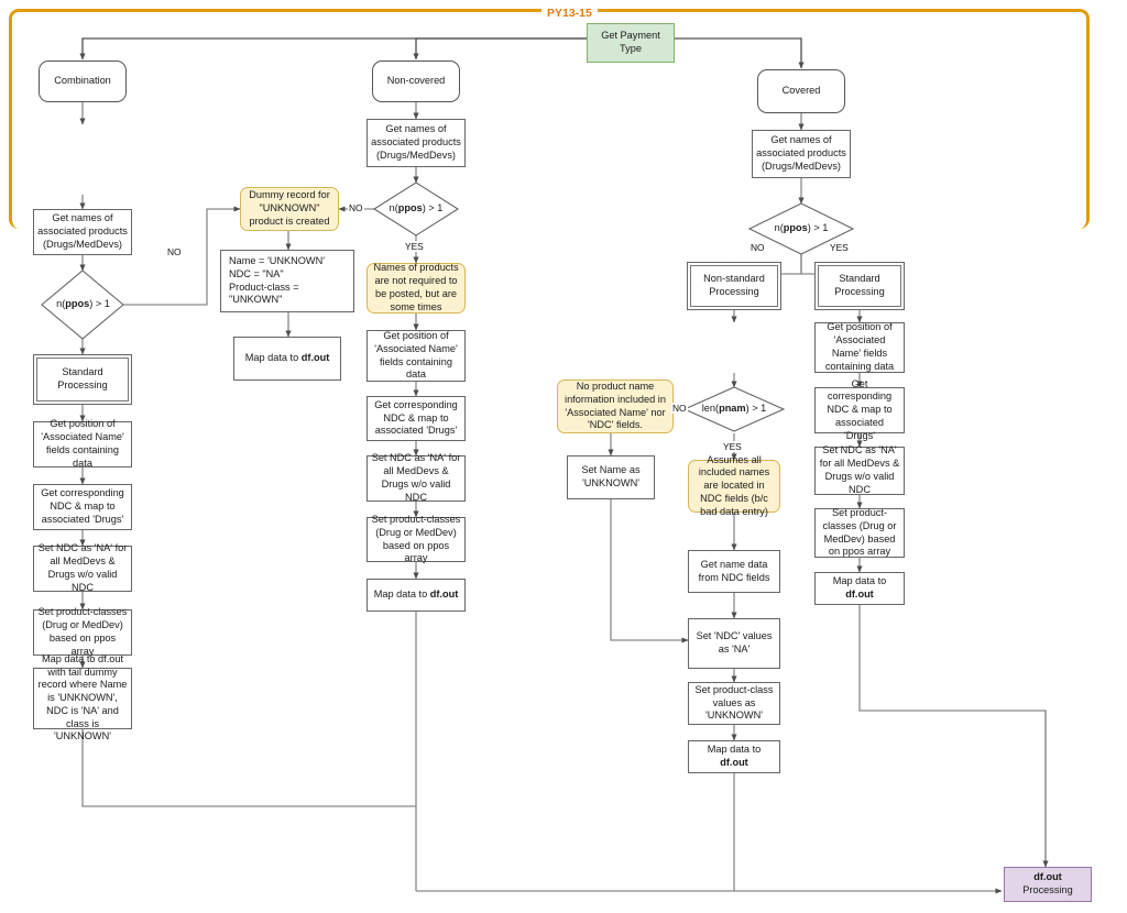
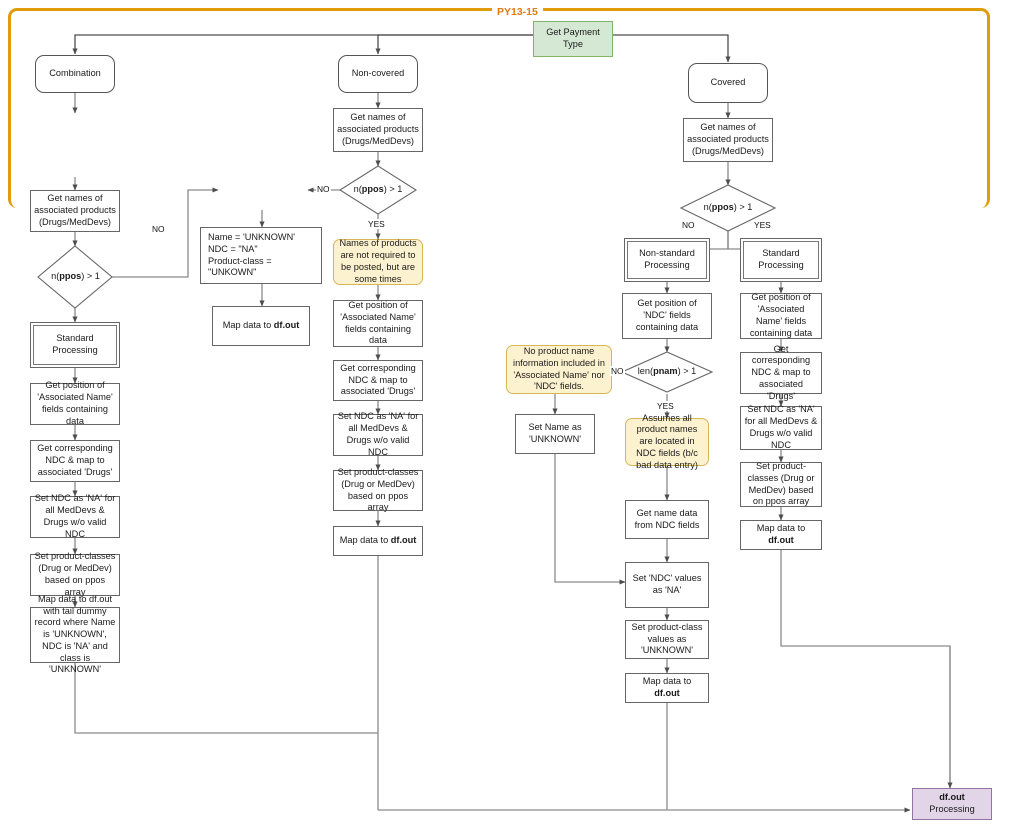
  PY13-15
  Get Payment Type
  Combination
  Non-covered
  Covered
  Get names of associated products (Drugs/MedDevs)
  n(ppos) > 1
  Standard Processing
  Get position of 'Associated Name' fields containing data
  Get corresponding NDC & map to associated 'Drugs'
  Set NDC as 'NA' for all MedDevs & Drugs w/o valid NDC
  Set product-classes (Drug or MedDev) based on ppos array
  Map data to df.out with tail dummy record where Name is 'UNKNOWN', NDC is 'NA' and class is 'UNKNOWN'
- Dummy record for "UNKNOWN" product is created
  Name = 'UNKNOWN'
  NDC = "NA"
  Product-class = "UNKOWN"
  Map data to df.out
  Get names of associated products (Drugs/MedDevs)
  n(ppos) > 1
  Names of products are not required to be posted, but are some times
  Get position of 'Associated Name' fields containing data
  Get corresponding NDC & map to associated 'Drugs'
  Set NDC as 'NA' for all MedDevs & Drugs w/o valid NDC
  Set product-classes (Drug or MedDev) based on ppos array
  Map data to df.out
  Get names of associated products (Drugs/MedDevs)
  n(ppos) > 1
  Non-standard Processing
  Standard Processing
+ Get position of 'NDC' fields containing data
  len(pnam) > 1
  No product name information included in 'Associated Name' nor 'NDC' fields.
  Set Name as 'UNKNOWN'
- Assumes all included names are located in NDC fields (b/c bad data entry)
+ Assumes all product names are located in NDC fields (b/c bad data entry)
  Get name data from NDC fields
  Set 'NDC' values as 'NA'
  Set product-class values as 'UNKNOWN'
  Map data to df.out
  Get position of 'Associated Name' fields containing data
  Get corresponding NDC & map to associated 'Drugs'
  Set NDC as 'NA' for all MedDevs & Drugs w/o valid NDC
  Set product-classes (Drug or MedDev) based on ppos array
  Map data to df.out
  df.out Processing
  NO
  NO
  YES
  NO
  YES
  NO
  YES
